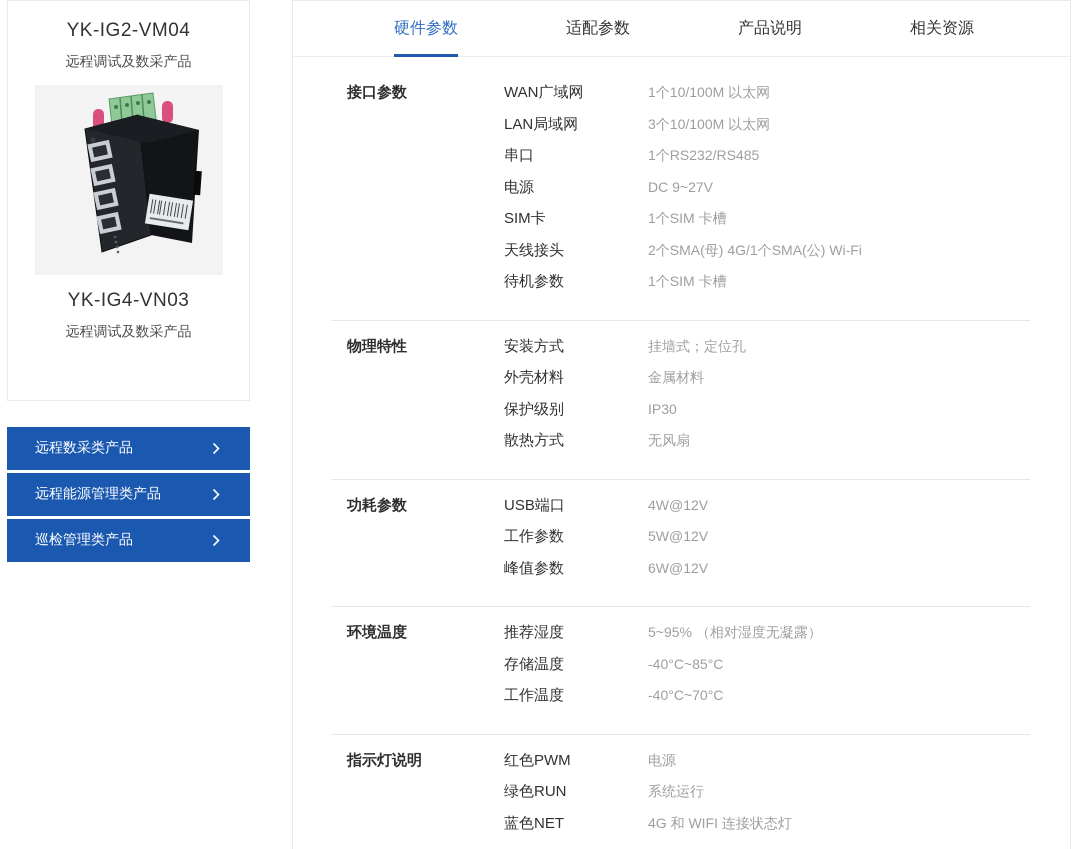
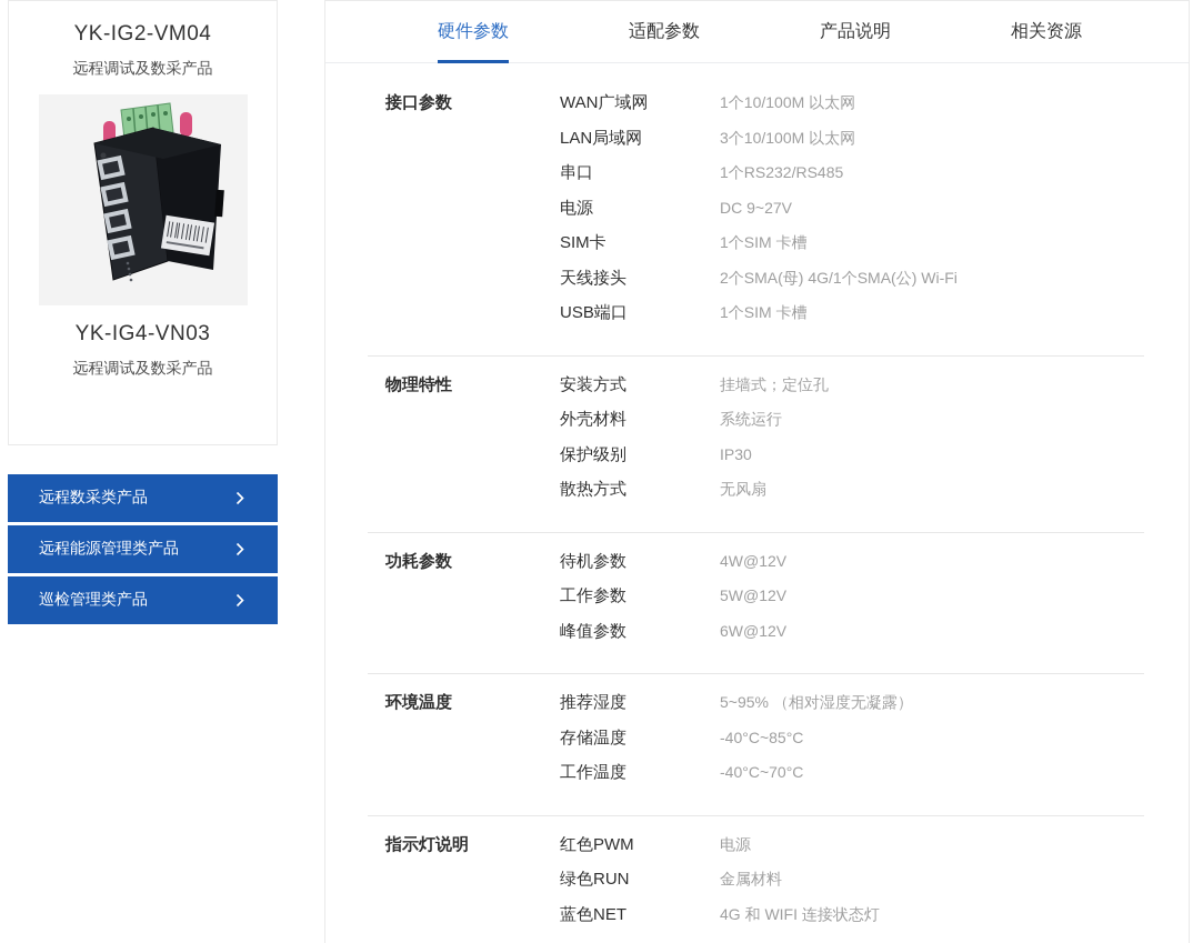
  YK-IG2-VM04
  远程调试及数采产品
  YK-IG4-VN03
  远程调试及数采产品
  远程数采类产品
  远程能源管理类产品
  巡检管理类产品
  硬件参数
  适配参数
  产品说明
  相关资源
  接口参数
  WAN广域网
  1个10/100M 以太网
  LAN局域网
  3个10/100M 以太网
  串口
  1个RS232/RS485
  电源
  DC 9~27V
  SIM卡
  1个SIM 卡槽
  天线接头
  2个SMA(母) 4G/1个SMA(公) Wi-Fi
- 待机参数
+ USB端口
  1个SIM 卡槽
  物理特性
  安装方式
  挂墙式；定位孔
  外壳材料
- 金属材料
+ 系统运行
  保护级别
  IP30
  散热方式
  无风扇
  功耗参数
- USB端口
+ 待机参数
  4W@12V
  工作参数
  5W@12V
  峰值参数
  6W@12V
  环境温度
  推荐湿度
  5~95% （相对湿度无凝露）
  存储温度
  -40°C~85°C
  工作温度
  -40°C~70°C
  指示灯说明
  红色PWM
  电源
  绿色RUN
- 系统运行
+ 金属材料
  蓝色NET
  4G 和 WIFI 连接状态灯
